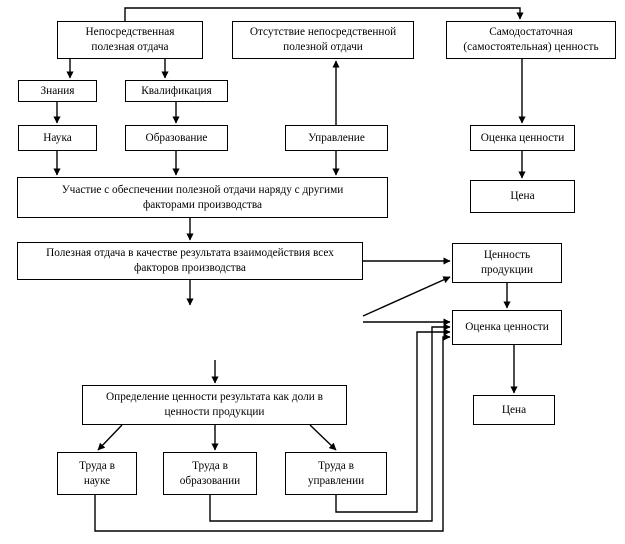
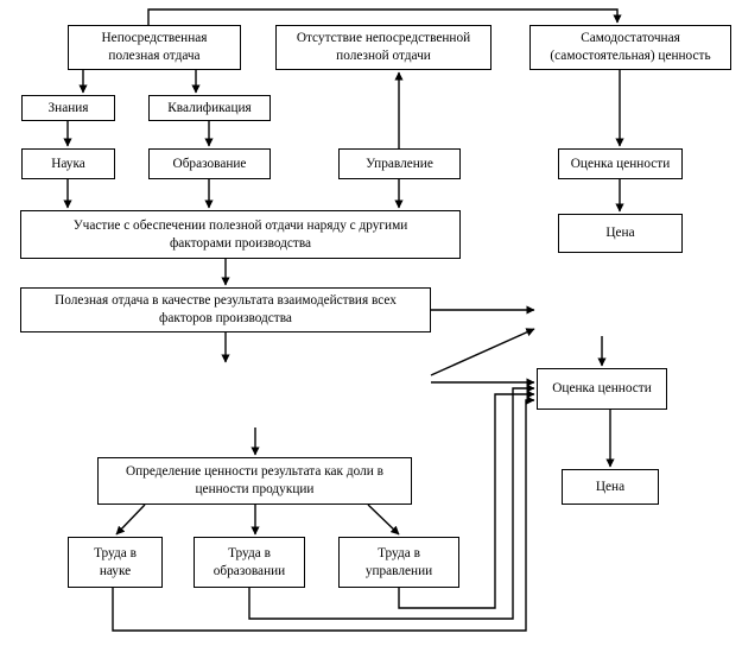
  Непосредственная
  полезная отдача
  Отсутствие непосредственной
  полезной отдачи
  Самодостаточная
  (самостоятельная) ценность
  Знания
  Квалификация
  Наука
  Образование
  Управление
  Оценка ценности
  Участие с обеспечении полезной отдачи наряду с другими
  факторами производства
  Цена
  Полезная отдача в качестве результата взаимодействия всех
  факторов производства
- Ценность
- продукции
  Оценка ценности
  Определение ценности результата как доли в
  ценности продукции
  Цена
  Труда в
  науке
  Труда в
  образовании
  Труда в
  управлении
